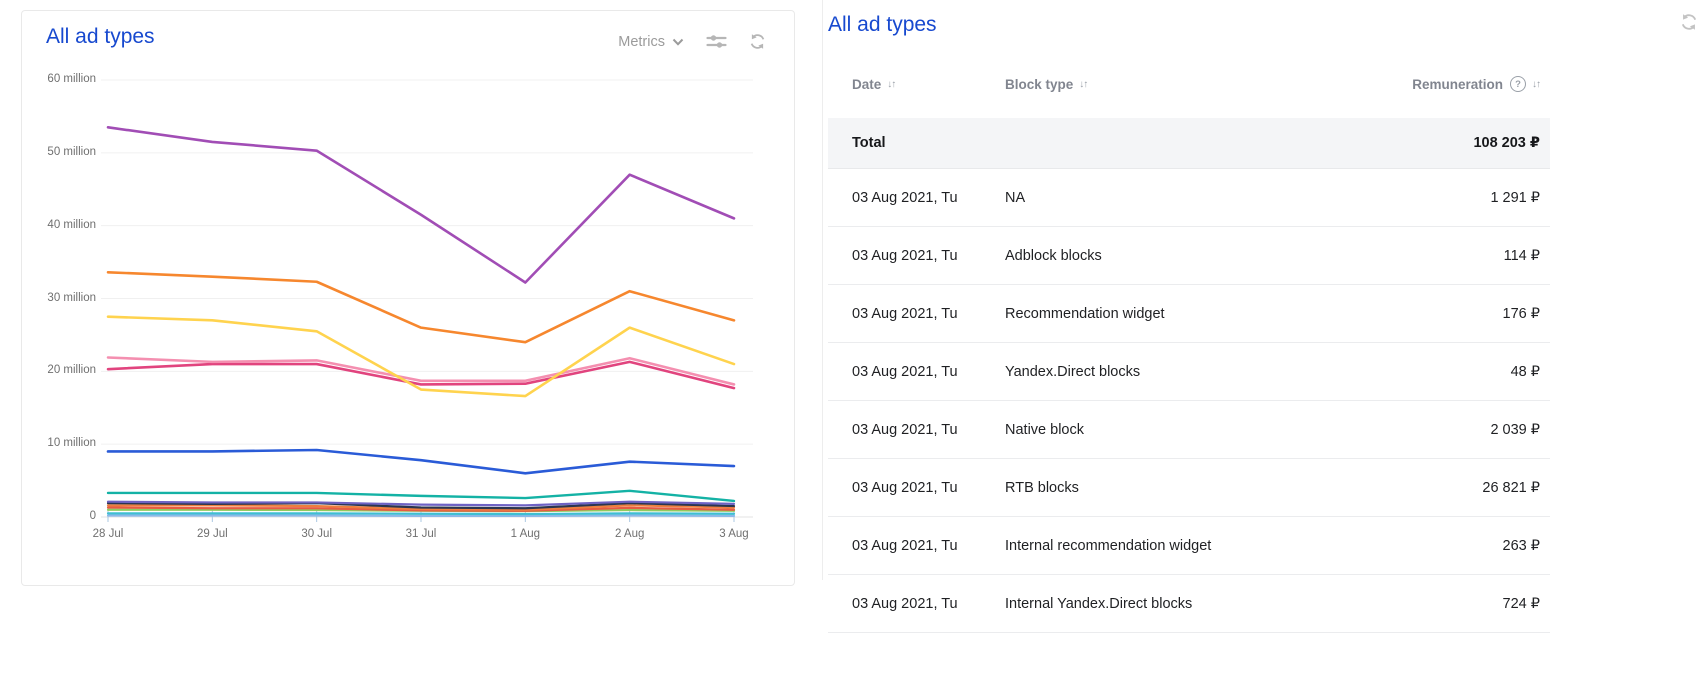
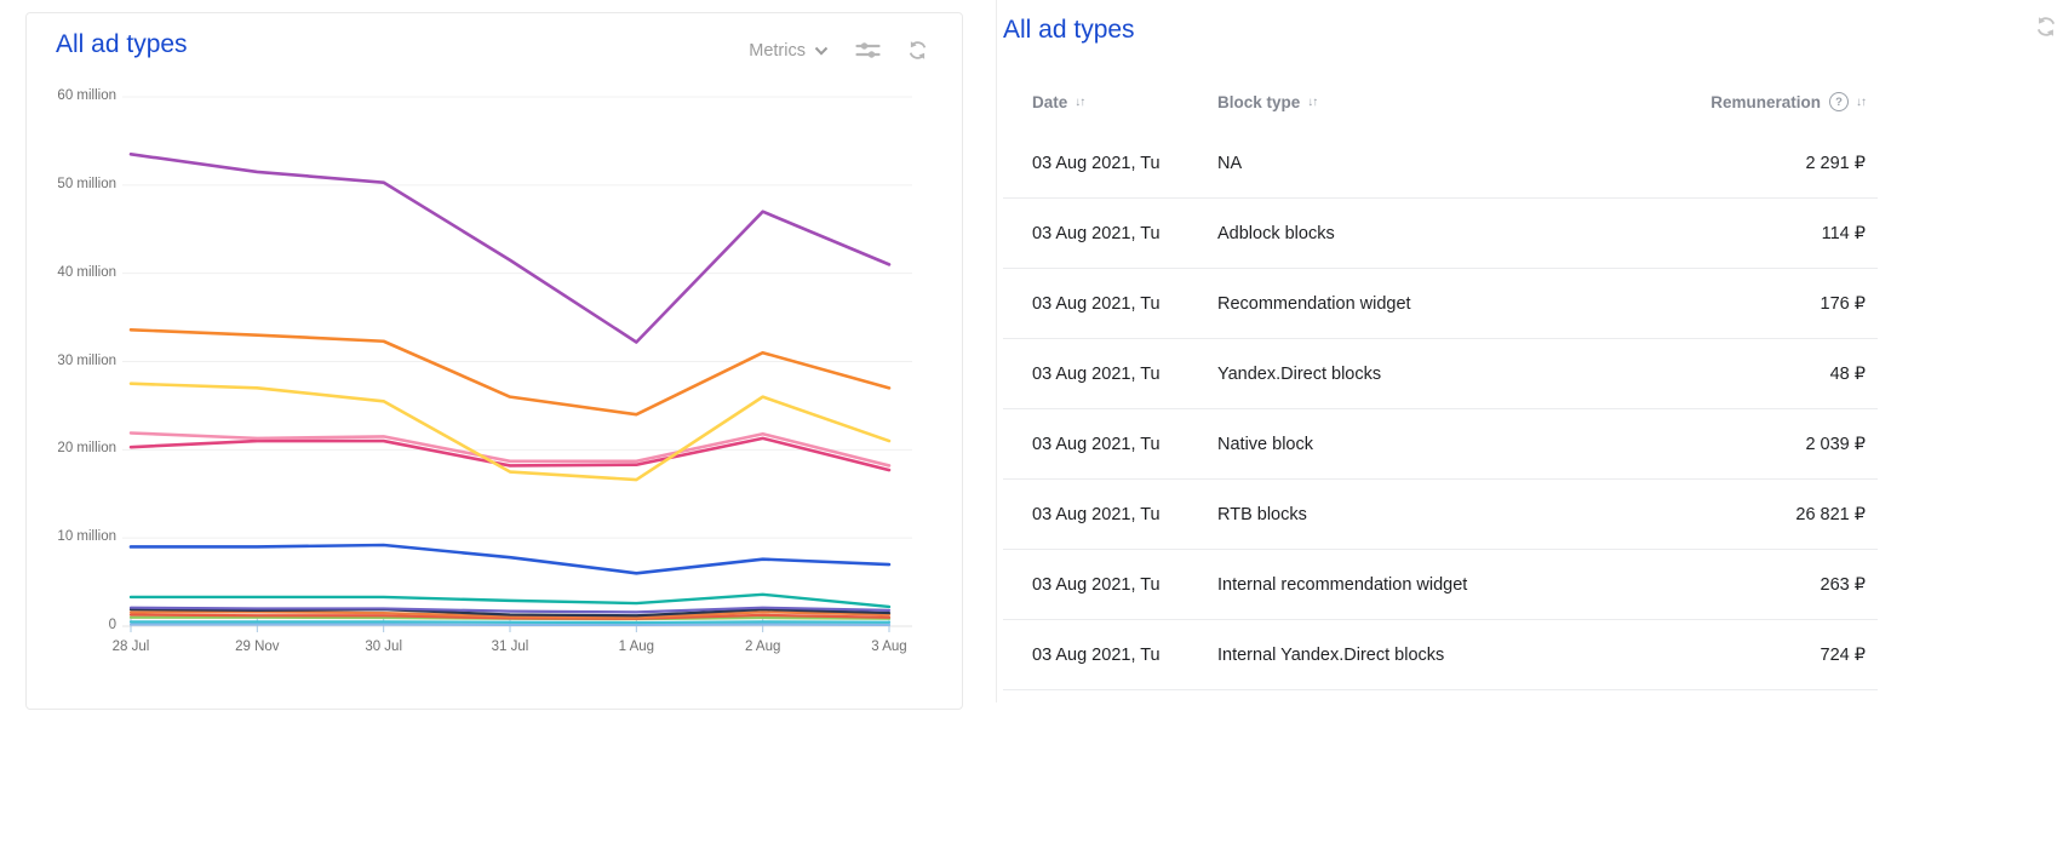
  All ad types
  Metrics
  60 million
  50 million
  40 million
  30 million
  20 million
  10 million
  0
  28 Jul
- 29 Jul
+ 29 Nov
  30 Jul
  31 Jul
  1 Aug
  2 Aug
  3 Aug
  All ad types
  Date
  ↓↑
  Block type
  ↓↑
  Remuneration
  ?
  ↓↑
- Total
- 108 203 ₽
  03 Aug 2021, Tu
  NA
- 1 291 ₽
+ 2 291 ₽
  03 Aug 2021, Tu
  Adblock blocks
  114 ₽
  03 Aug 2021, Tu
  Recommendation widget
  176 ₽
  03 Aug 2021, Tu
  Yandex.Direct blocks
  48 ₽
  03 Aug 2021, Tu
  Native block
  2 039 ₽
  03 Aug 2021, Tu
  RTB blocks
  26 821 ₽
  03 Aug 2021, Tu
  Internal recommendation widget
  263 ₽
  03 Aug 2021, Tu
  Internal Yandex.Direct blocks
  724 ₽
